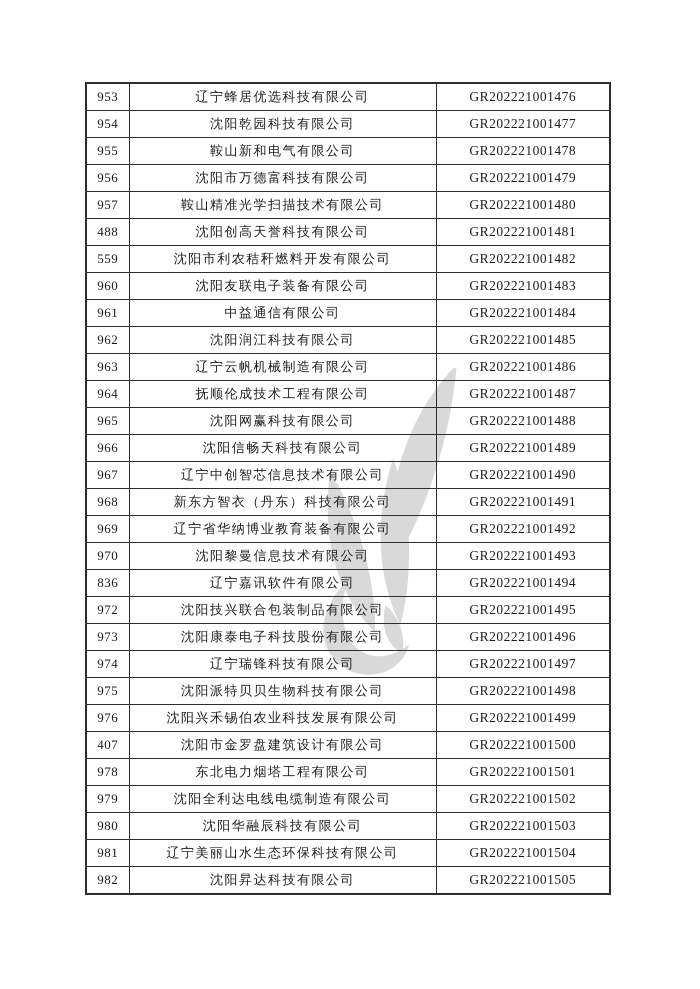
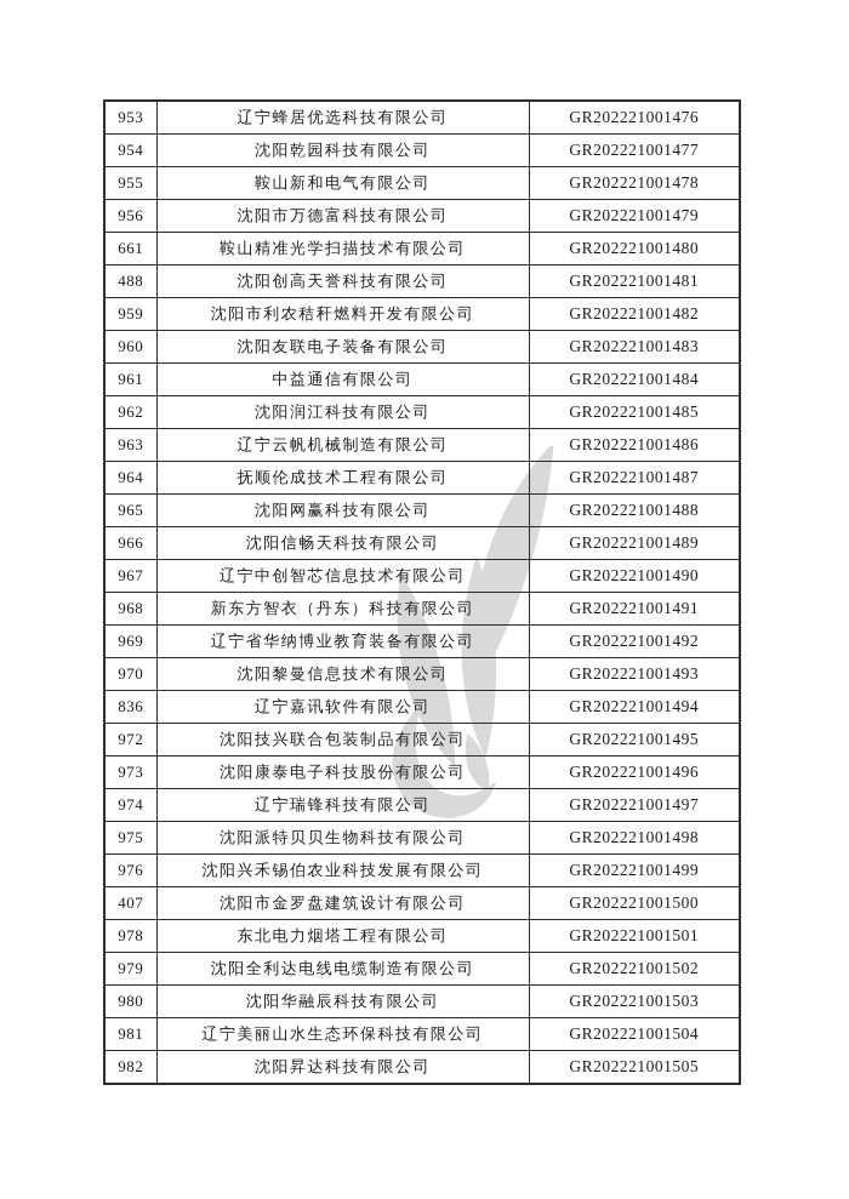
  953	辽宁蜂居优选科技有限公司	GR202221001476
  954	沈阳乾园科技有限公司	GR202221001477
  955	鞍山新和电气有限公司	GR202221001478
  956	沈阳市万德富科技有限公司	GR202221001479
- 957	鞍山精准光学扫描技术有限公司	GR202221001480
+ 661	鞍山精准光学扫描技术有限公司	GR202221001480
  488	沈阳创高天誉科技有限公司	GR202221001481
- 559	沈阳市利农秸秆燃料开发有限公司	GR202221001482
+ 959	沈阳市利农秸秆燃料开发有限公司	GR202221001482
  960	沈阳友联电子装备有限公司	GR202221001483
  961	中益通信有限公司	GR202221001484
  962	沈阳润江科技有限公司	GR202221001485
  963	辽宁云帆机械制造有限公司	GR202221001486
  964	抚顺伦成技术工程有限公司	GR202221001487
  965	沈阳网赢科技有限公司	GR202221001488
  966	沈阳信畅天科技有限公司	GR202221001489
  967	辽宁中创智芯信息技术有限公司	GR202221001490
  968	新东方智衣（丹东）科技有限公司	GR202221001491
  969	辽宁省华纳博业教育装备有限公司	GR202221001492
  970	沈阳黎曼信息技术有限公司	GR202221001493
  836	辽宁嘉讯软件有限公司	GR202221001494
  972	沈阳技兴联合包装制品有限公司	GR202221001495
  973	沈阳康泰电子科技股份有限公司	GR202221001496
  974	辽宁瑞锋科技有限公司	GR202221001497
  975	沈阳派特贝贝生物科技有限公司	GR202221001498
  976	沈阳兴禾锡伯农业科技发展有限公司	GR202221001499
  407	沈阳市金罗盘建筑设计有限公司	GR202221001500
  978	东北电力烟塔工程有限公司	GR202221001501
  979	沈阳全利达电线电缆制造有限公司	GR202221001502
  980	沈阳华融辰科技有限公司	GR202221001503
  981	辽宁美丽山水生态环保科技有限公司	GR202221001504
  982	沈阳昇达科技有限公司	GR202221001505
